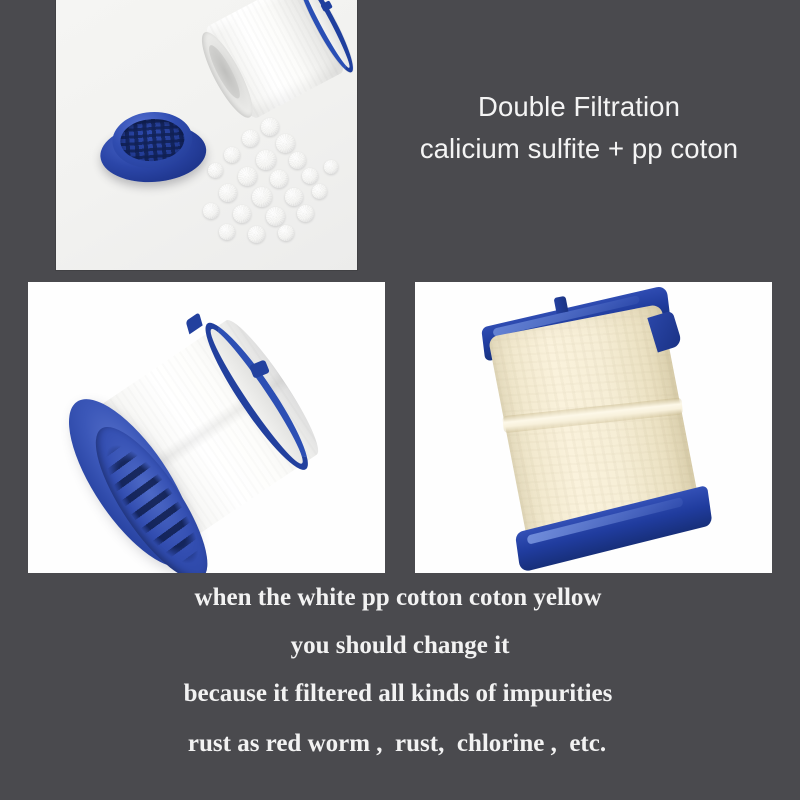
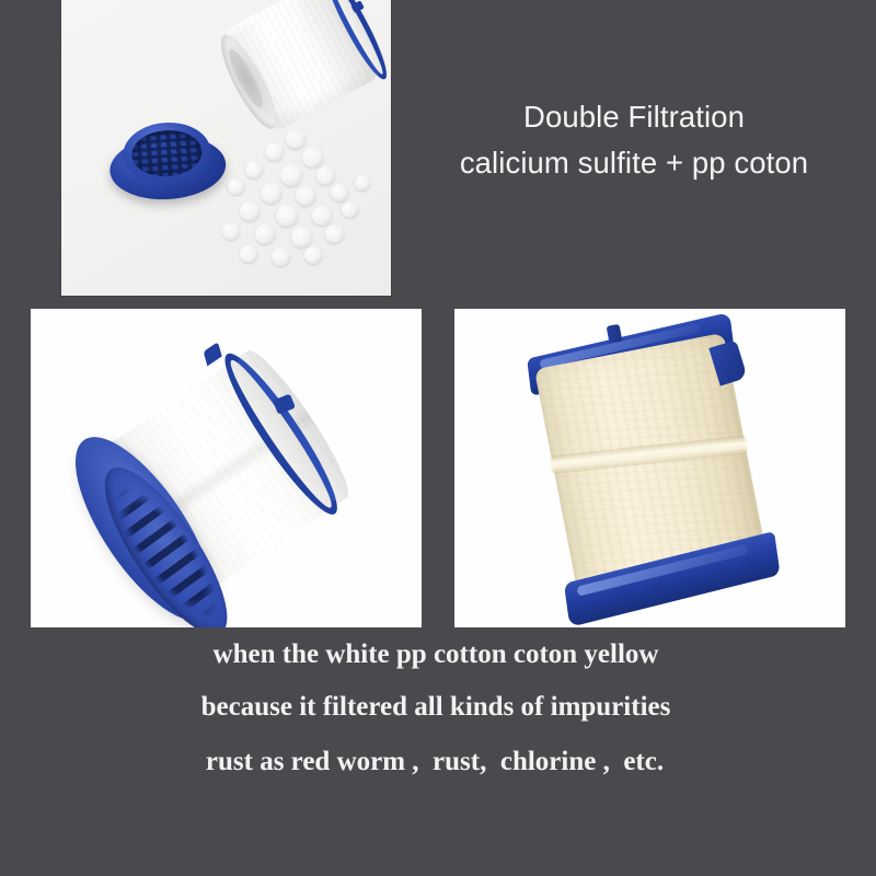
  Double Filtration
  calicium sulfite + pp coton
  when the white pp cotton coton yellow
- you should change it
  because it filtered all kinds of impurities
  rust as red worm , rust, chlorine , etc.
